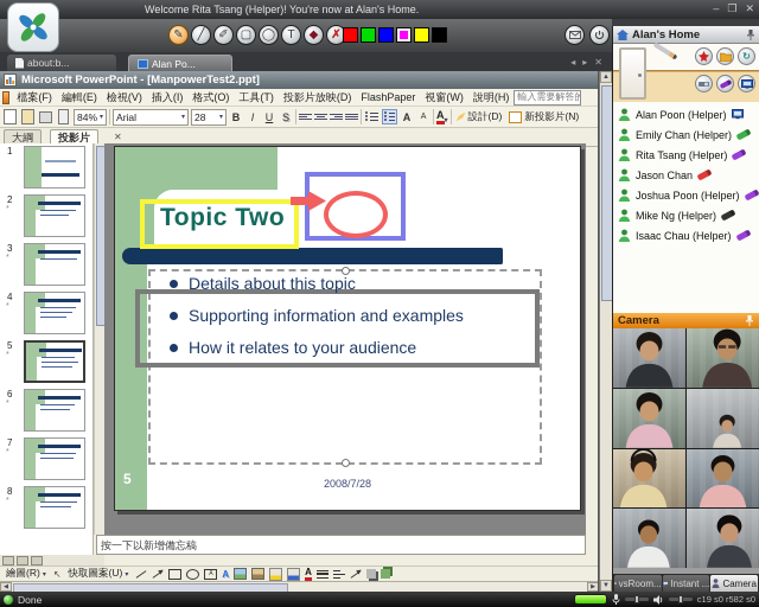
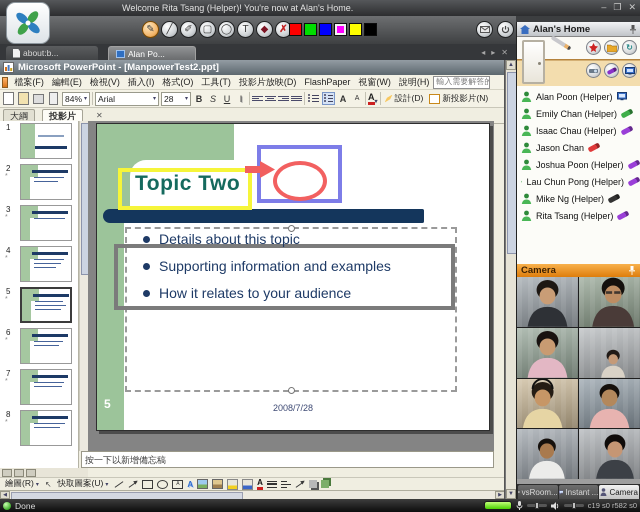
  Welcome Rita Tsang (Helper)! You're now at Alan's Home.
  –
  ❐
  ✕
  ✎
  ╱
  ✐
  ▢
  ◯
  T
  ◆
  ✗
  about:b...
  Alan Po...
  ◂
  ▸
  ✕
  Microsoft PowerPoint - [ManpowerTest2.ppt]
  檔案(F)
  編輯(E)
  檢視(V)
  插入(I)
  格式(O)
  工具(T)
  投影片放映(D)
  FlashPaper
  視窗(W)
  說明(H)
  輸入需要解答的
  84%
  Arial
  28
  B
- I
+ S
  U
- S
+ I
  A
  A
  設計(D)
  新投影片(N)
  大綱
  投影片
  ✕
  1
  2
  3
  4
  5
  6
  7
  8
  Topic Two
  Details about this topic
  Supporting information and examples
  How it relates to your audience
  5
  2008/7/28
  按一下以新增備忘稿
  繪圖(R)
  ↖
  快取圖案(U)
  A
  A
  Alan's Home
  ↻
  Alan Poon (Helper)
  Emily Chan (Helper)
- Rita Tsang (Helper)
+ Isaac Chau (Helper)
  Jason Chan
  Joshua Poon (Helper)
+ Lau Chun Pong (Helper)
  Mike Ng (Helper)
- Isaac Chau (Helper)
+ Rita Tsang (Helper)
  Camera
  vsRoom...
  Instant ...
  Camera
  Done
  c19 s0 r582 s0
